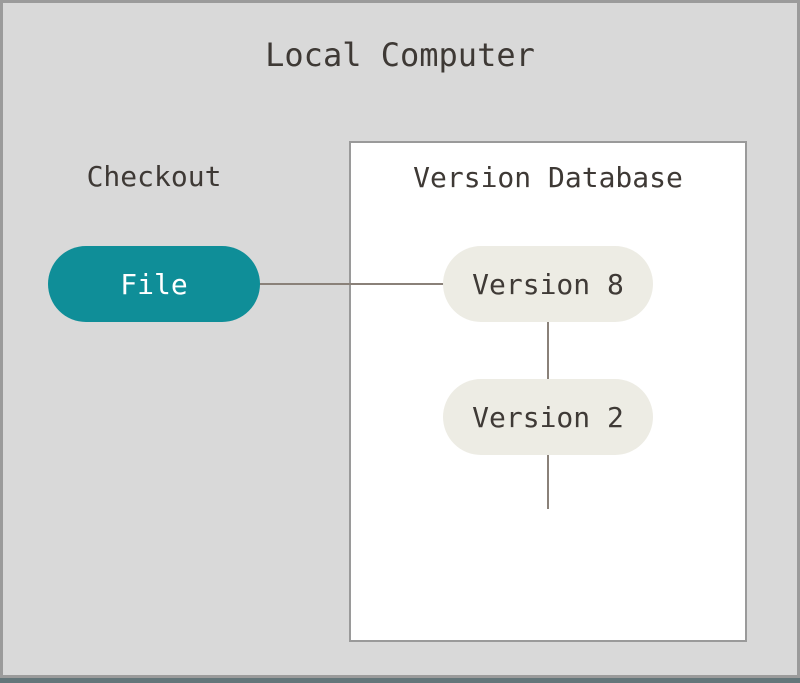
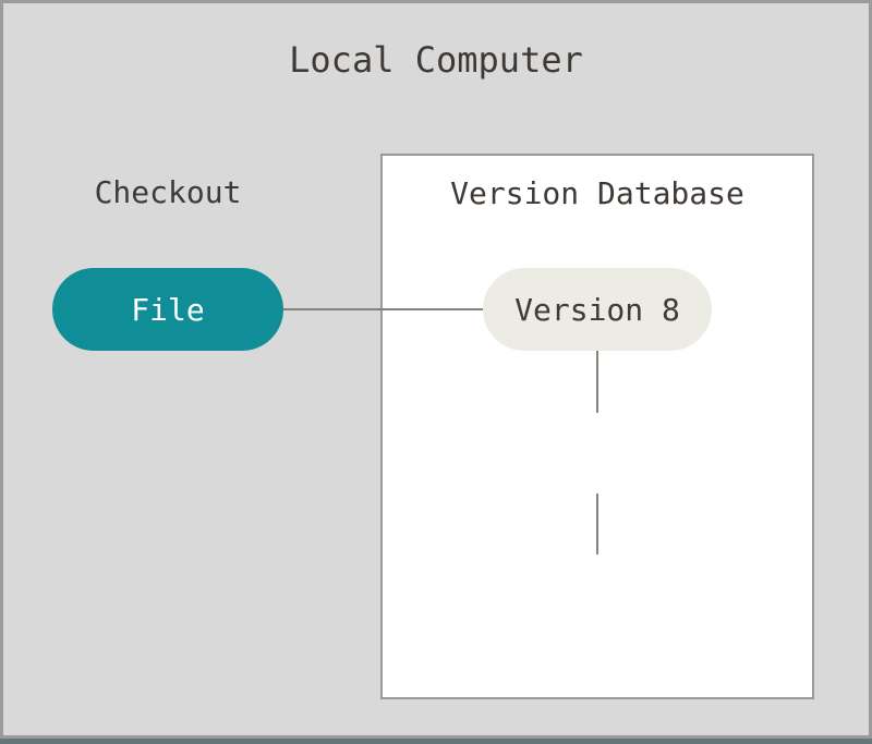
  Local Computer
  Checkout
  Version Database
  File
  Version 8
- Version 2
